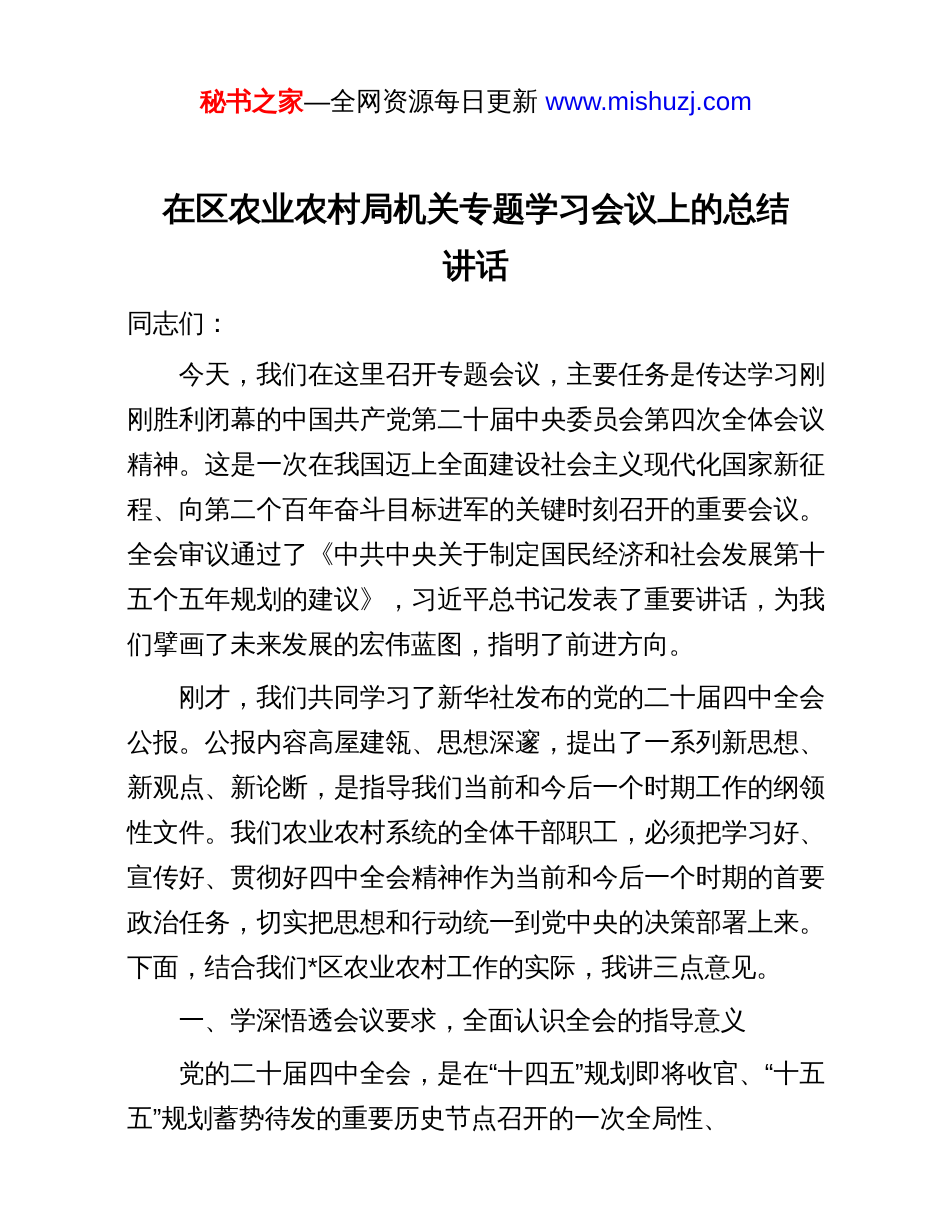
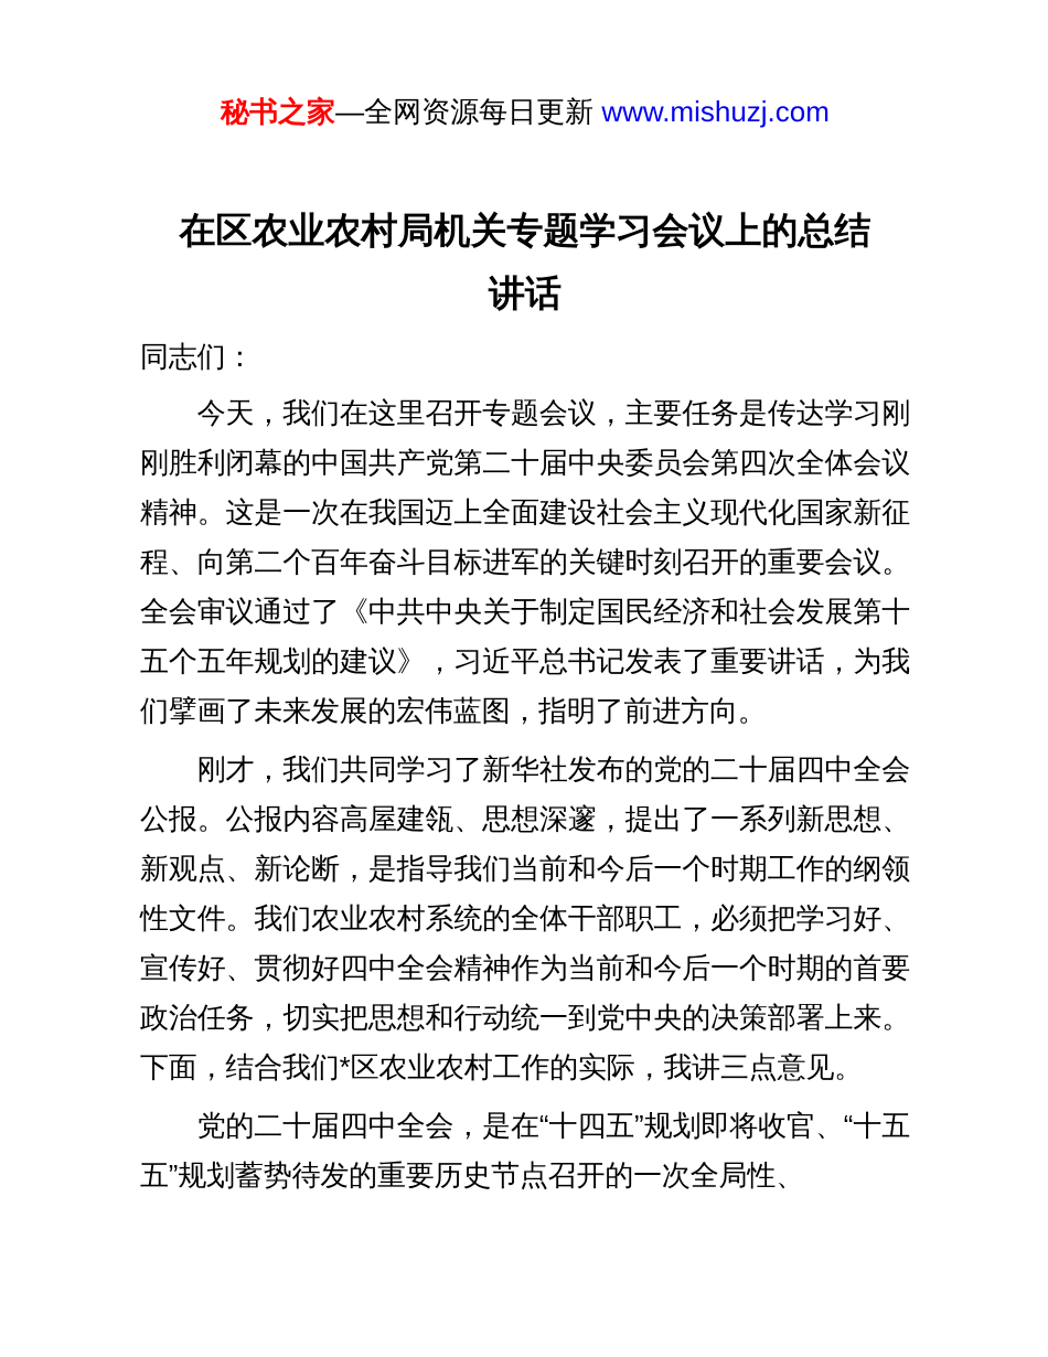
  秘书之家—全网资源每日更新 www.mishuzj.com
  在区农业农村局机关专题学习会议上的总结讲话
  同志们：
  今天，我们在这里召开专题会议，主要任务是传达学习刚刚胜利闭幕的中国共产党第二十届中央委员会第四次全体会议精神。这是一次在我国迈上全面建设社会主义现代化国家新征程、向第二个百年奋斗目标进军的关键时刻召开的重要会议。全会审议通过了《中共中央关于制定国民经济和社会发展第十五个五年规划的建议》，习近平总书记发表了重要讲话，为我们擘画了未来发展的宏伟蓝图，指明了前进方向。
  刚才，我们共同学习了新华社发布的党的二十届四中全会公报。公报内容高屋建瓴、思想深邃，提出了一系列新思想、新观点、新论断，是指导我们当前和今后一个时期工作的纲领性文件。我们农业农村系统的全体干部职工，必须把学习好、宣传好、贯彻好四中全会精神作为当前和今后一个时期的首要政治任务，切实把思想和行动统一到党中央的决策部署上来。下面，结合我们*区农业农村工作的实际，我讲三点意见。
- 一、学深悟透会议要求，全面认识全会的指导意义
  党的二十届四中全会，是在“十四五”规划即将收官、“十五五”规划蓄势待发的重要历史节点召开的一次全局性、
